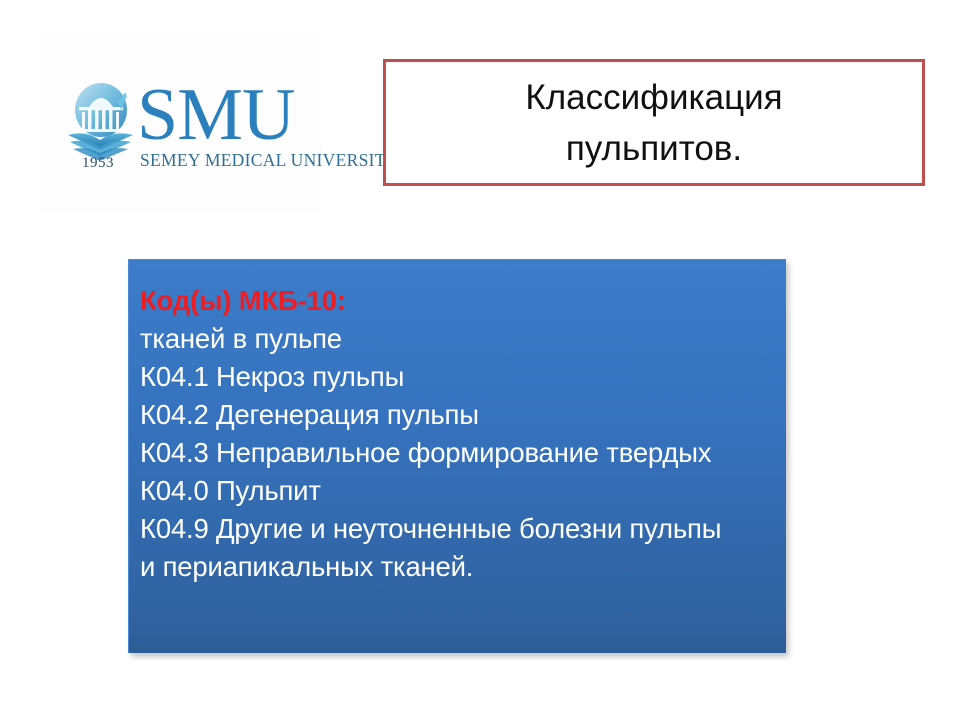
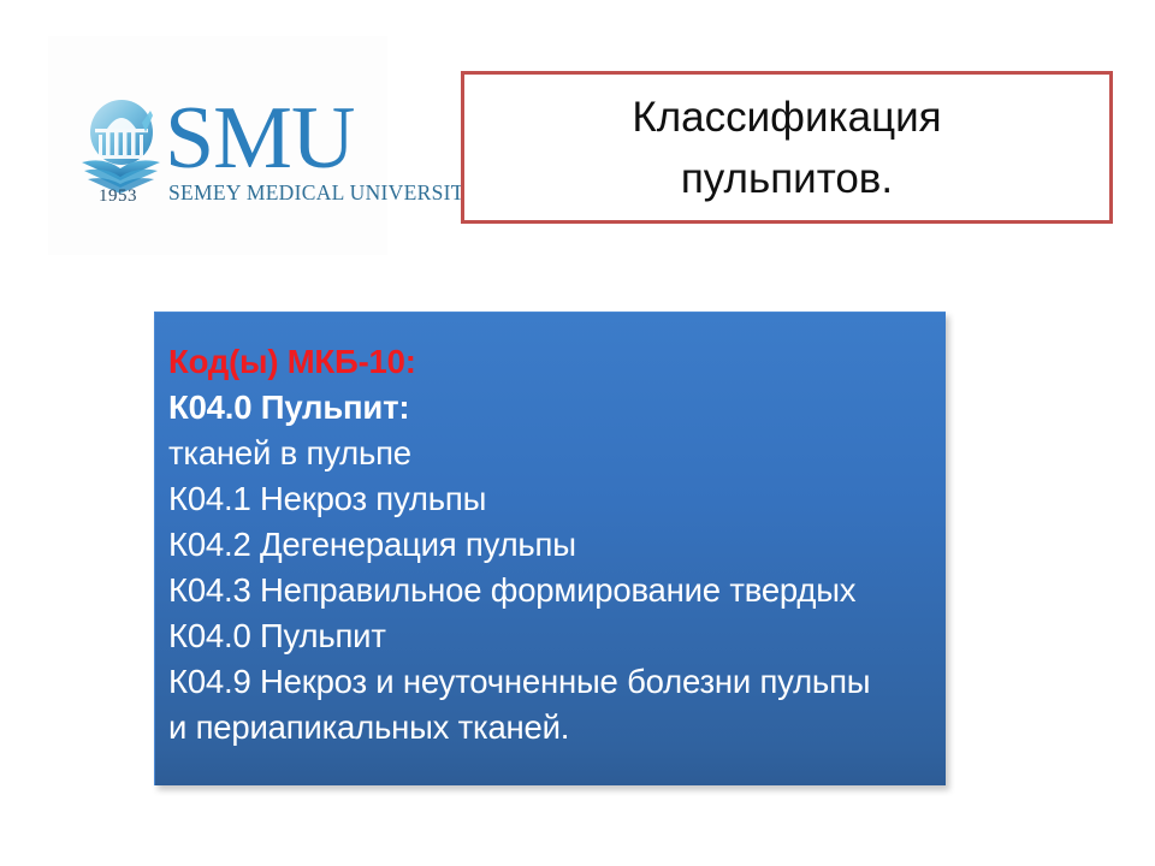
  SMU
  SEMEY MEDICAL UNIVERSIT
  1953
  Классификация
  пульпитов.
  Код(ы) МКБ-10:
+ К04.0 Пульпит:
  тканей в пульпе
  К04.1 Некроз пульпы
  К04.2 Дегенерация пульпы
  К04.3 Неправильное формирование твердых
  К04.0 Пульпит
- К04.9 Другие и неуточненные болезни пульпы
+ К04.9 Некроз и неуточненные болезни пульпы
  и периапикальных тканей.
